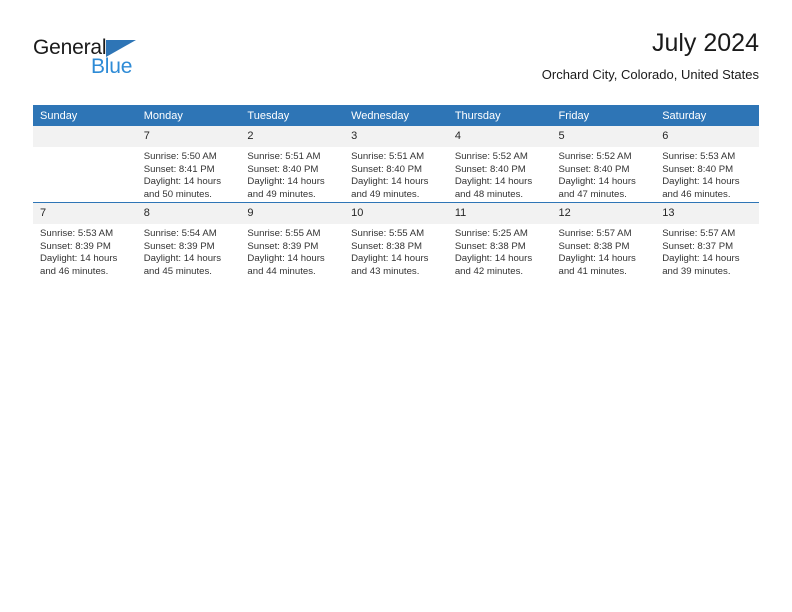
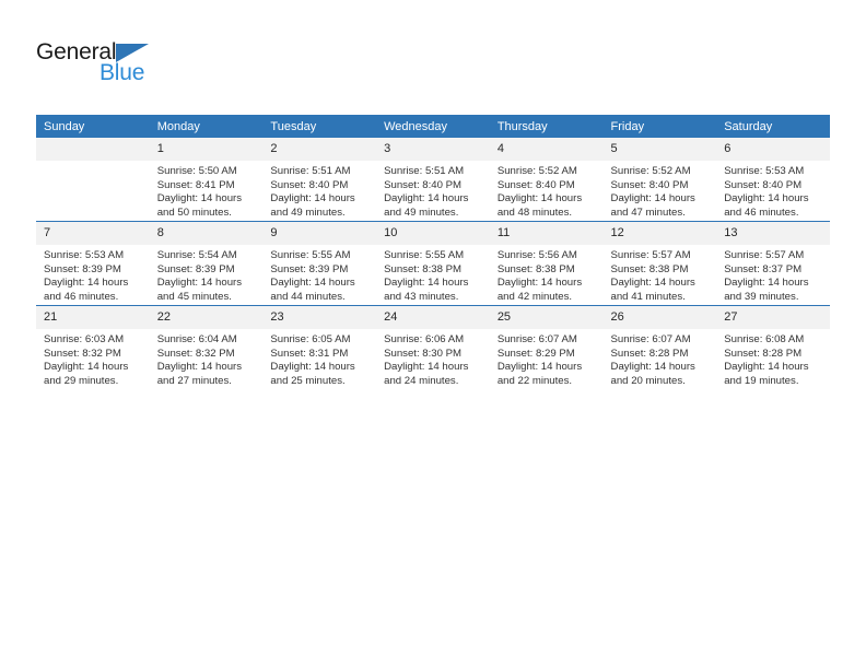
  General
  Blue
- July 2024
- Orchard City, Colorado, United States
  Sunday	Monday	Tuesday	Wednesday	Thursday	Friday	Saturday
- 	7Sunrise: 5:50 AMSunset: 8:41 PMDaylight: 14 hours and 50 minutes.	2Sunrise: 5:51 AMSunset: 8:40 PMDaylight: 14 hours and 49 minutes.	3Sunrise: 5:51 AMSunset: 8:40 PMDaylight: 14 hours and 49 minutes.	4Sunrise: 5:52 AMSunset: 8:40 PMDaylight: 14 hours and 48 minutes.	5Sunrise: 5:52 AMSunset: 8:40 PMDaylight: 14 hours and 47 minutes.	6Sunrise: 5:53 AMSunset: 8:40 PMDaylight: 14 hours and 46 minutes.
+ 	1Sunrise: 5:50 AMSunset: 8:41 PMDaylight: 14 hours and 50 minutes.	2Sunrise: 5:51 AMSunset: 8:40 PMDaylight: 14 hours and 49 minutes.	3Sunrise: 5:51 AMSunset: 8:40 PMDaylight: 14 hours and 49 minutes.	4Sunrise: 5:52 AMSunset: 8:40 PMDaylight: 14 hours and 48 minutes.	5Sunrise: 5:52 AMSunset: 8:40 PMDaylight: 14 hours and 47 minutes.	6Sunrise: 5:53 AMSunset: 8:40 PMDaylight: 14 hours and 46 minutes.
- 7Sunrise: 5:53 AMSunset: 8:39 PMDaylight: 14 hours and 46 minutes.	8Sunrise: 5:54 AMSunset: 8:39 PMDaylight: 14 hours and 45 minutes.	9Sunrise: 5:55 AMSunset: 8:39 PMDaylight: 14 hours and 44 minutes.	10Sunrise: 5:55 AMSunset: 8:38 PMDaylight: 14 hours and 43 minutes.	11Sunrise: 5:25 AMSunset: 8:38 PMDaylight: 14 hours and 42 minutes.	12Sunrise: 5:57 AMSunset: 8:38 PMDaylight: 14 hours and 41 minutes.	13Sunrise: 5:57 AMSunset: 8:37 PMDaylight: 14 hours and 39 minutes.
+ 7Sunrise: 5:53 AMSunset: 8:39 PMDaylight: 14 hours and 46 minutes.	8Sunrise: 5:54 AMSunset: 8:39 PMDaylight: 14 hours and 45 minutes.	9Sunrise: 5:55 AMSunset: 8:39 PMDaylight: 14 hours and 44 minutes.	10Sunrise: 5:55 AMSunset: 8:38 PMDaylight: 14 hours and 43 minutes.	11Sunrise: 5:56 AMSunset: 8:38 PMDaylight: 14 hours and 42 minutes.	12Sunrise: 5:57 AMSunset: 8:38 PMDaylight: 14 hours and 41 minutes.	13Sunrise: 5:57 AMSunset: 8:37 PMDaylight: 14 hours and 39 minutes.
+ 21Sunrise: 6:03 AMSunset: 8:32 PMDaylight: 14 hours and 29 minutes.	22Sunrise: 6:04 AMSunset: 8:32 PMDaylight: 14 hours and 27 minutes.	23Sunrise: 6:05 AMSunset: 8:31 PMDaylight: 14 hours and 25 minutes.	24Sunrise: 6:06 AMSunset: 8:30 PMDaylight: 14 hours and 24 minutes.	25Sunrise: 6:07 AMSunset: 8:29 PMDaylight: 14 hours and 22 minutes.	26Sunrise: 6:07 AMSunset: 8:28 PMDaylight: 14 hours and 20 minutes.	27Sunrise: 6:08 AMSunset: 8:28 PMDaylight: 14 hours and 19 minutes.
